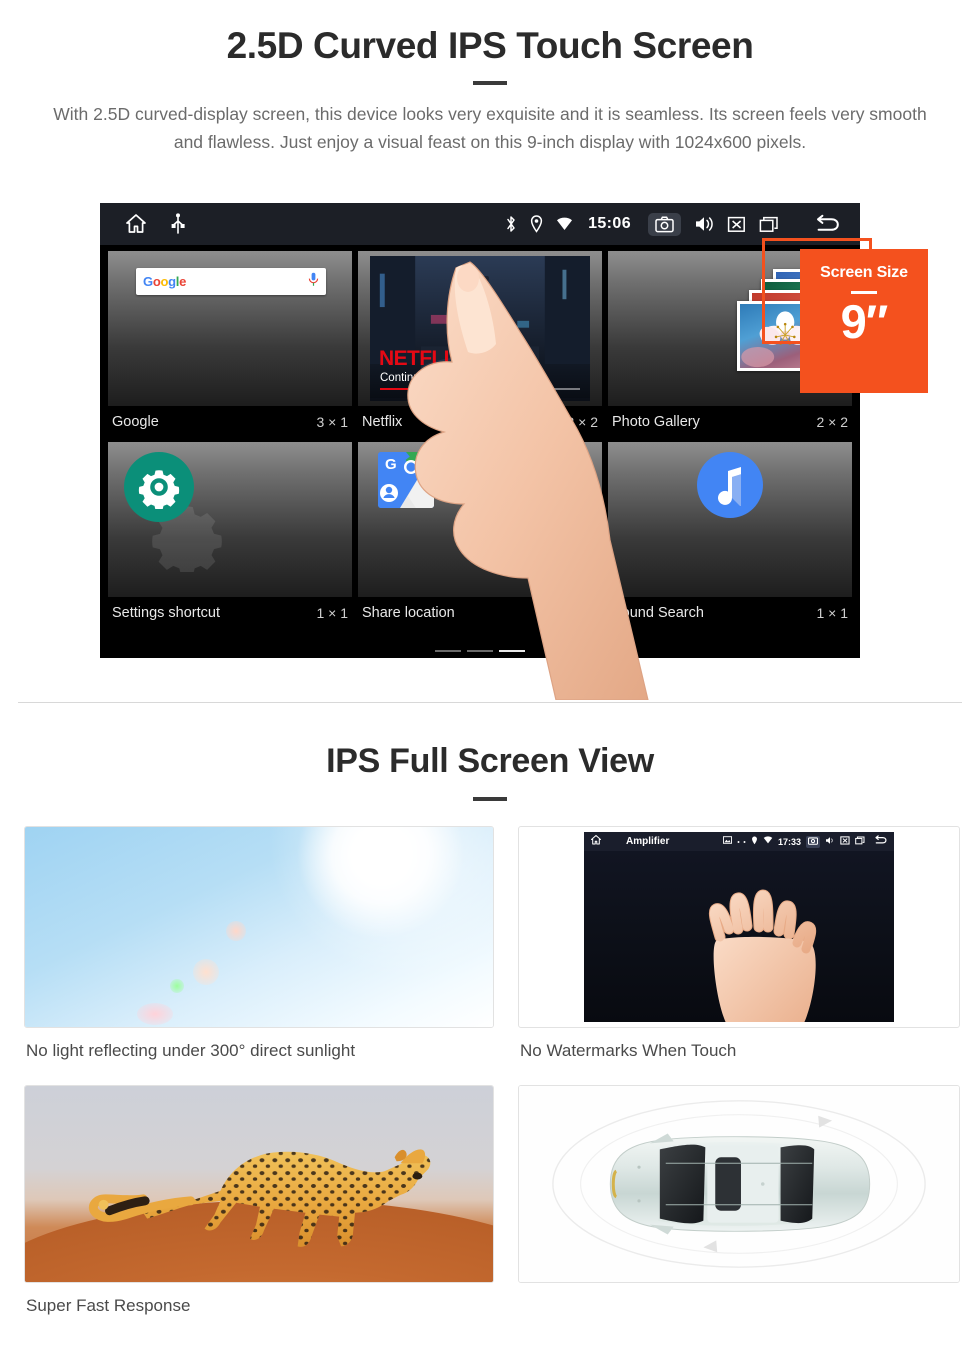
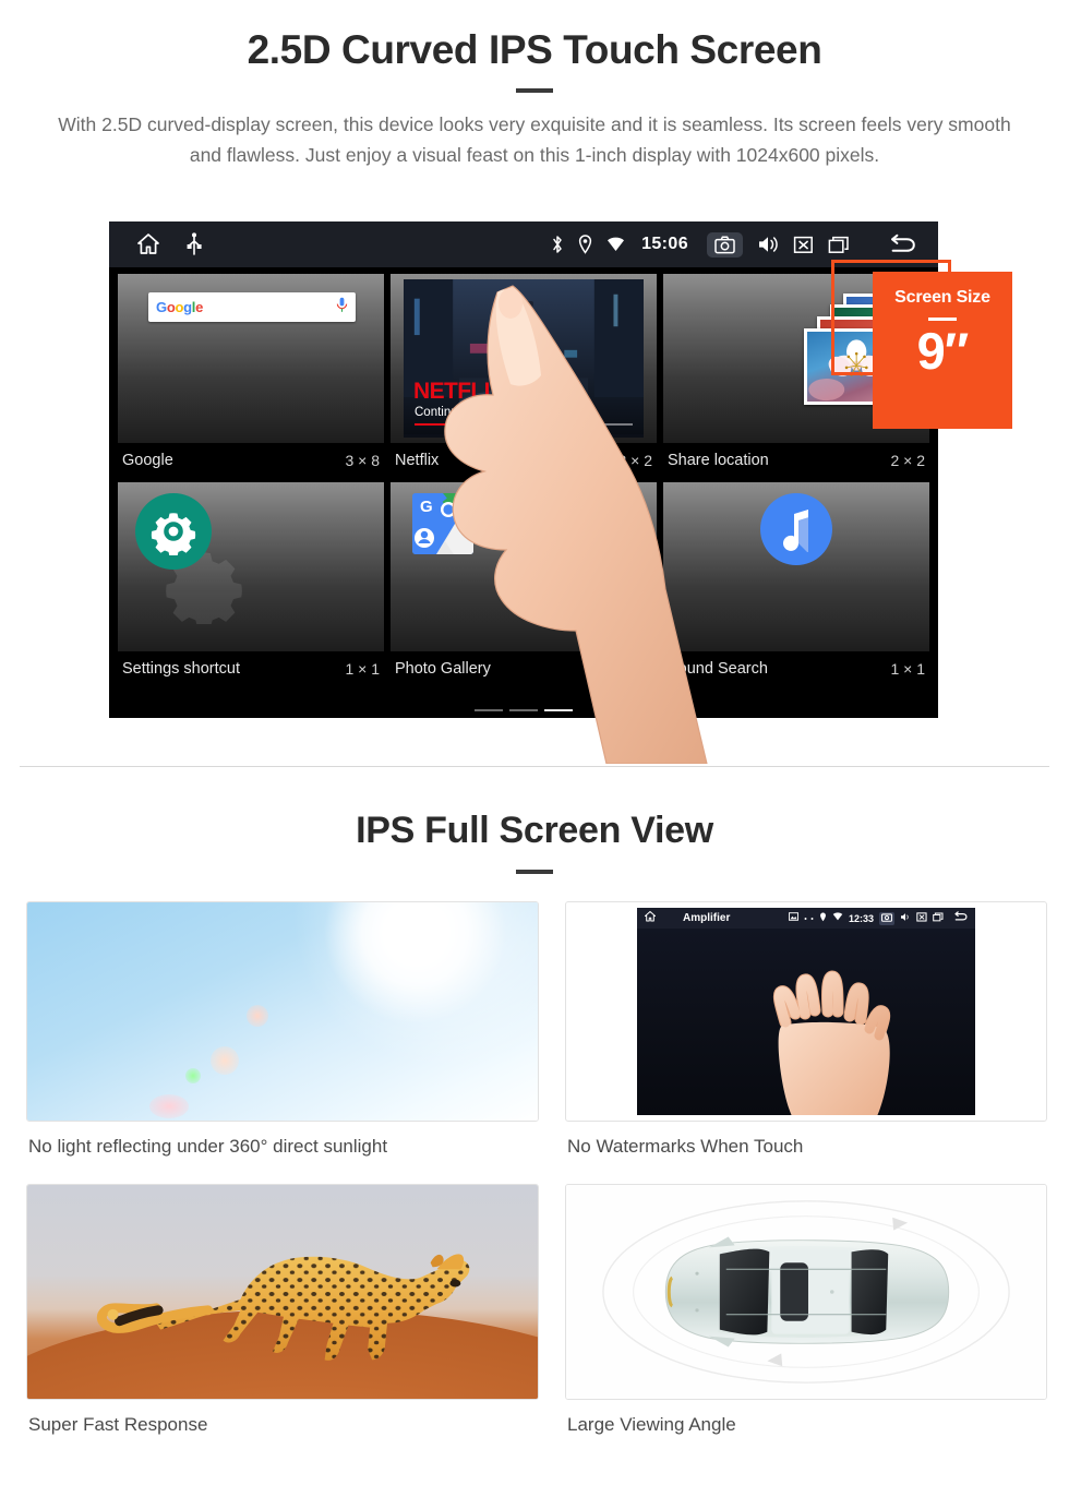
  2.5D Curved IPS Touch Screen
- With 2.5D curved-display screen, this device looks very exquisite and it is seamless. Its screen feels very smooth and flawless. Just enjoy a visual feast on this 9-inch display with 1024x600 pixels.
+ With 2.5D curved-display screen, this device looks very exquisite and it is seamless. Its screen feels very smooth and flawless. Just enjoy a visual feast on this 1-inch display with 1024x600 pixels.
  15:06
  Google
  Google
- 3 × 1
+ 3 × 8
  NETFLI
  Netflix
- Photo Gallery
+ Share location
  2 × 2
  Settings shortcut
  1 × 1
  G
- Share location
+ Photo Gallery
  und Search
  1 × 1
  Screen Size
  9″
  IPS Full Screen View
- No light reflecting under 300° direct sunlight
+ No light reflecting under 360° direct sunlight
  Amplifier
- 17:33
+ 12:33
  No Watermarks When Touch
  Super Fast Response
+ Large Viewing Angle
